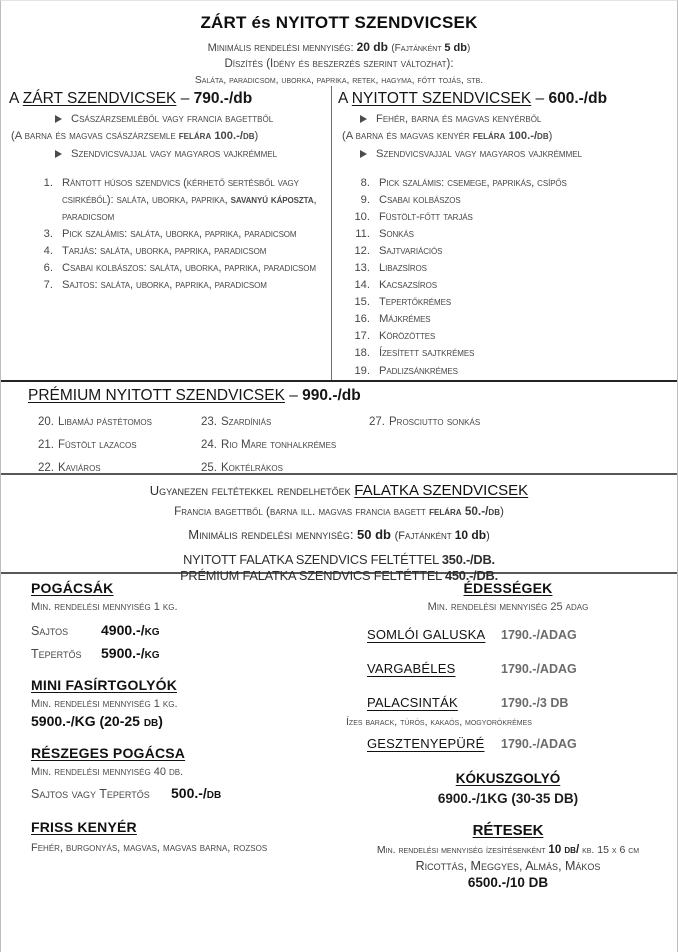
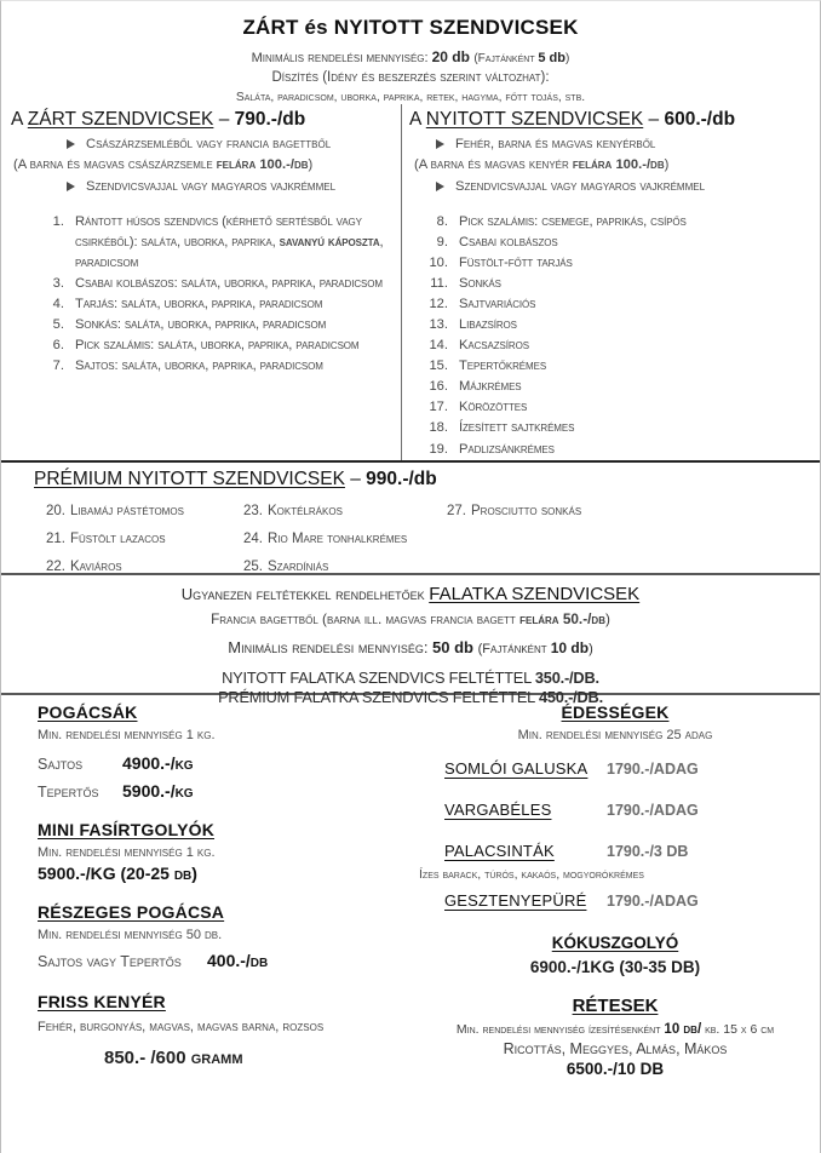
  ZÁRT és NYITOTT SZENDVICSEK
  Minimális rendelési mennyiség: 20 db (Fajtánként 5 db)
  Díszítés (Idény és beszerzés szerint változhat):
  Saláta, paradicsom, uborka, paprika, retek, hagyma, főtt tojás, stb.
  A ZÁRT SZENDVICSEK – 790.-/db
  Császárzsemléből vagy francia bagettből
  (A barna és magvas császárzsemle felára 100.-/db)
  Szendvicsvajjal vagy magyaros vajkrémmel
  1.
  Rántott húsos szendvics (kérhető sertésből vagy csirkéből): saláta, uborka, paprika, savanyú káposzta, paradicsom
  3.
- Pick szalámis: saláta, uborka, paprika, paradicsom
+ Csabai kolbászos: saláta, uborka, paprika, paradicsom
  4.
  Tarjás: saláta, uborka, paprika, paradicsom
+ 5.
+ Sonkás: saláta, uborka, paprika, paradicsom
  6.
- Csabai kolbászos: saláta, uborka, paprika, paradicsom
+ Pick szalámis: saláta, uborka, paprika, paradicsom
  7.
  Sajtos: saláta, uborka, paprika, paradicsom
  A NYITOTT SZENDVICSEK – 600.-/db
  Fehér, barna és magvas kenyérből
  (A barna és magvas kenyér felára 100.-/db)
  Szendvicsvajjal vagy magyaros vajkrémmel
  8.
  Pick szalámis: csemege, paprikás, csípős
  9.
  Csabai kolbászos
  10.
  Füstölt-főtt tarjás
  11.
  Sonkás
  12.
  Sajtvariációs
  13.
  Libazsíros
  14.
  Kacsazsíros
  15.
  Tepertőkrémes
  16.
  Májkrémes
  17.
  Körözöttes
  18.
  Ízesített sajtkrémes
  19.
  Padlizsánkrémes
  PRÉMIUM NYITOTT SZENDVICSEK – 990.-/db
  20. Libamáj pástétomos
  21. Füstölt lazacos
  22. Kaviáros
- 23. Szardíniás
+ 23. Koktélrákos
  24. Rio Mare tonhalkrémes
- 25. Koktélrákos
+ 25. Szardíniás
  27. Prosciutto sonkás
  Ugyanezen feltétekkel rendelhetőek FALATKA SZENDVICSEK
  Francia bagettből (barna ill. magvas francia bagett felára 50.-/db)
  Minimális rendelési mennyiség: 50 db (Fajtánként 10 db)
  NYITOTT FALATKA SZENDVICS FELTÉTTEL 350.-/DB.
  PRÉMIUM FALATKA SZENDVICS FELTÉTTEL 450.-/DB.
  POGÁCSÁK
  Min. rendelési mennyiség 1 kg.
  Sajtos
  4900.-/kg
  Tepertős
  5900.-/kg
  MINI FASÍRTGOLYÓK
  Min. rendelési mennyiség 1 kg.
  5900.-/KG (20-25 db)
  RÉSZEGES POGÁCSA
- Min. rendelési mennyiség 40 db.
+ Min. rendelési mennyiség 50 db.
  Sajtos vagy Tepertős
- 500.-/db
+ 400.-/db
  FRISS KENYÉR
  Fehér, burgonyás, magvas, magvas barna, rozsos
+ 850.- /600 gramm
  ÉDESSÉGEK
  Min. rendelési mennyiség 25 adag
  SOMLÓI GALUSKA
  1790.-/ADAG
  VARGABÉLES
  1790.-/ADAG
  PALACSINTÁK
  1790.-/3 DB
  Ízes barack, túrós, kakaós, mogyorókrémes
  GESZTENYEPÜRÉ
  1790.-/ADAG
  KÓKUSZGOLYÓ
  6900.-/1KG (30-35 DB)
  RÉTESEK
  Min. rendelési mennyiség ízesítésenként 10 db/ kb. 15 x 6 cm
  Ricottás, Meggyes, Almás, Mákos
  6500.-/10 DB
